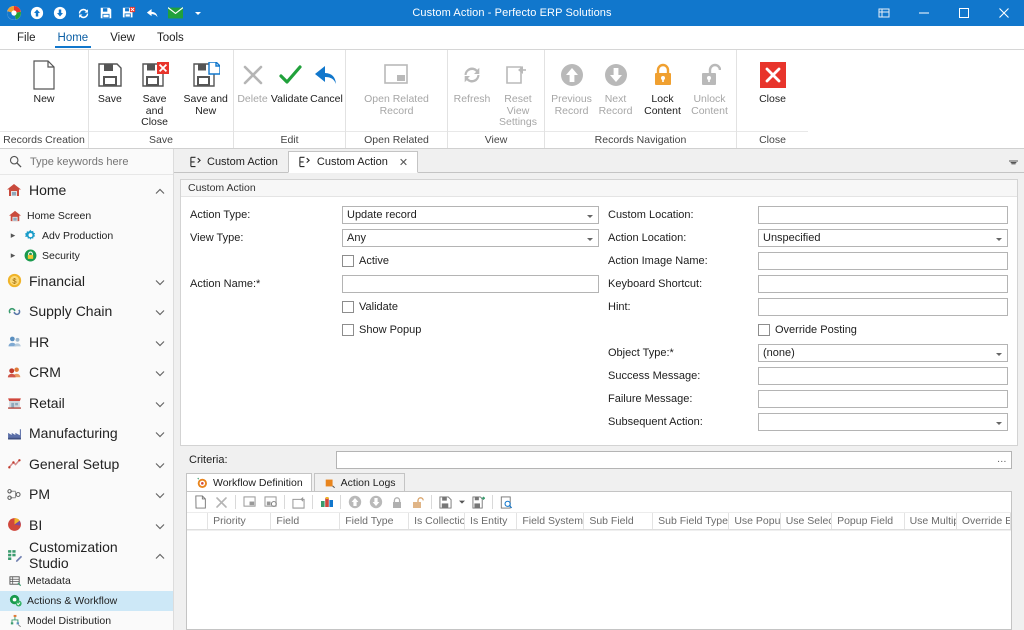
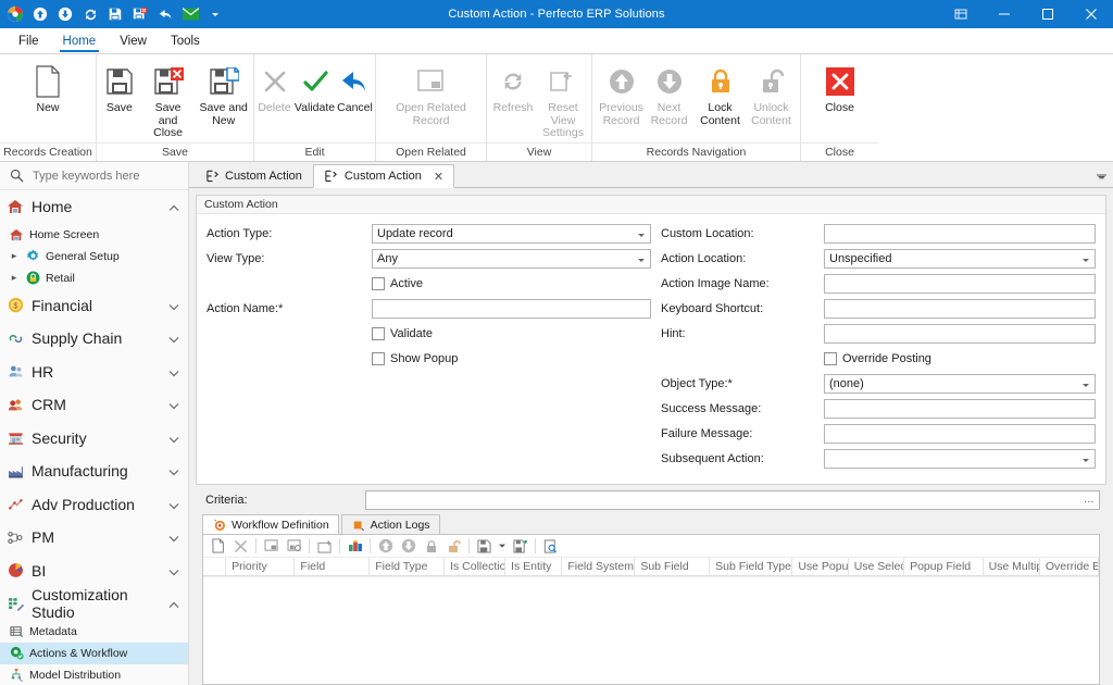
  Custom Action - Perfecto ERP Solutions
  File
  Home
  View
  Tools
  New
  Records Creation
  Save
  Save and Close
  Save and New
  Save
  Delete
  Validate
  Cancel
  Edit
  Open Related Record
  Refresh
  Reset View Settings
  View
  Previous Record
  Next Record
  Lock Content
  Unlock Content
  Records Navigation
  Close
  Close
  Type keywords here
  Home
  Home Screen
  ▸
- Adv Production
+ General Setup
  ▸
- Security
+ Retail
  $
  Financial
  Supply Chain
  HR
  CRM
- Retail
+ Security
  Manufacturing
- General Setup
+ Adv Production
  PM
  BI
  Customization Studio
  Metadata
  Actions & Workflow
  Model Distribution
  Custom Action
  Custom Action
  ✕
  Custom Action
  Action Type:
  Update record
  View Type:
  Any
  Active
  Action Name:*
  Validate
  Show Popup
  Custom Location:
  Action Location:
  Unspecified
  Action Image Name:
  Keyboard Shortcut:
  Hint:
  Override Posting
  Object Type:*
  (none)
  Success Message:
  Failure Message:
  Subsequent Action:
  Criteria:
  …
  Workflow Definition
  Action Logs
  Priority
  Field
  Field Type
  Is Collectio
  Is Entity
  Field System
  Sub Field
  Sub Field Type
  Use Popu
  Use Selec
  Popup Field
  Use Multip
  Override E
